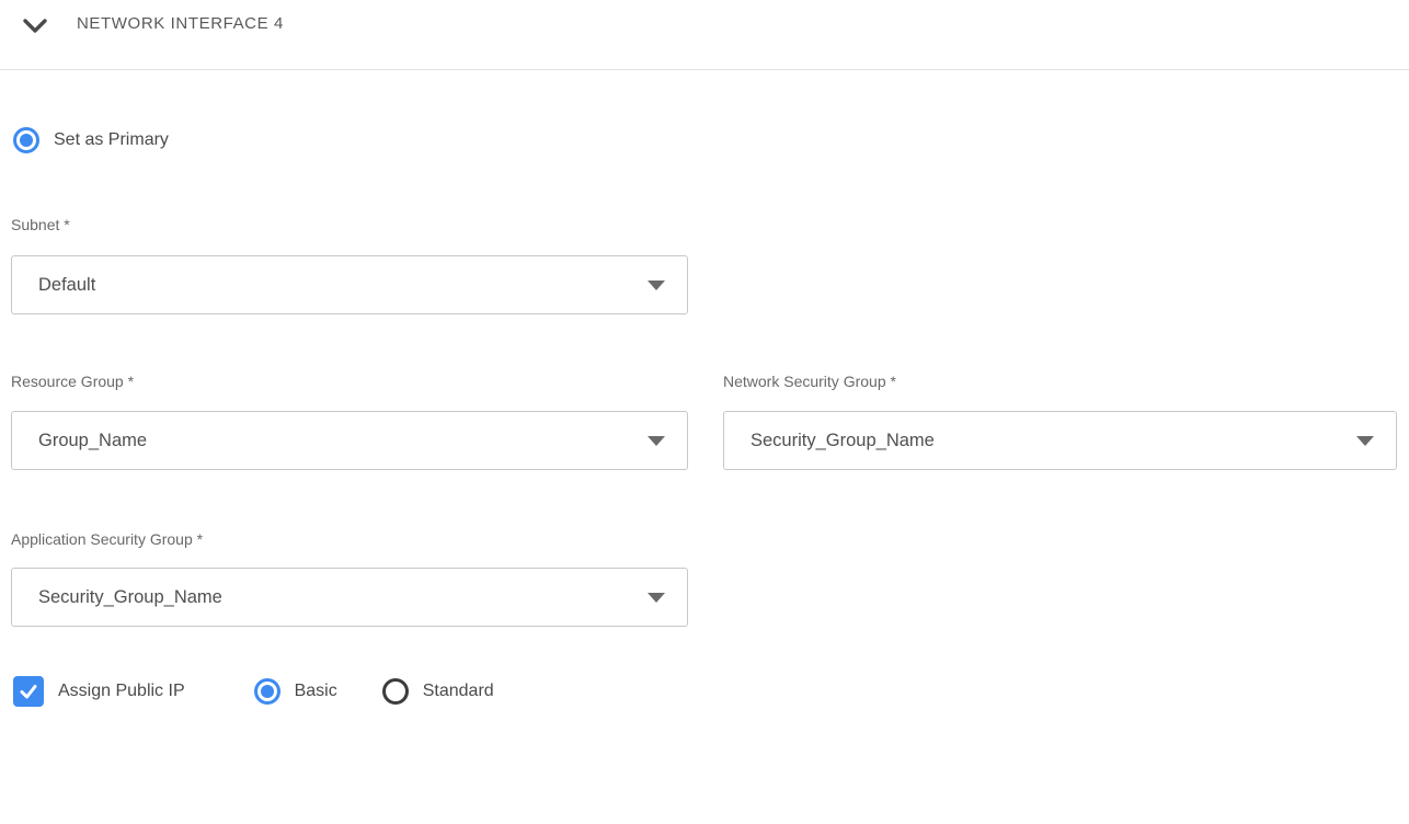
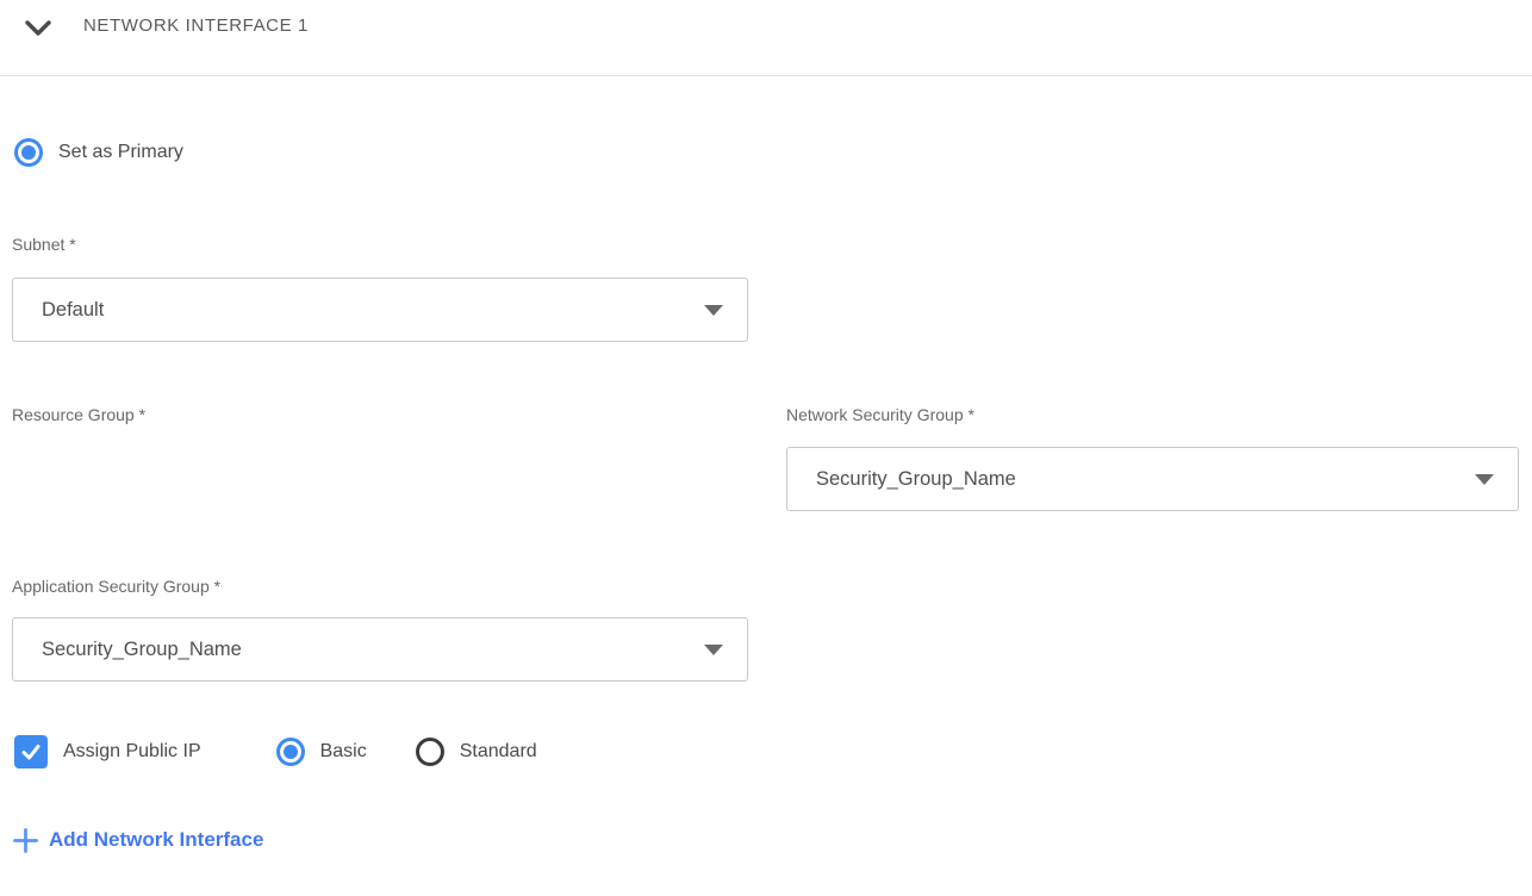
- NETWORK INTERFACE 4
+ NETWORK INTERFACE 1
  Set as Primary
  Subnet *
  Default
  Resource Group *
- Group_Name
  Network Security Group *
  Security_Group_Name
  Application Security Group *
  Security_Group_Name
  Assign Public IP
  Basic
  Standard
+ Add Network Interface
